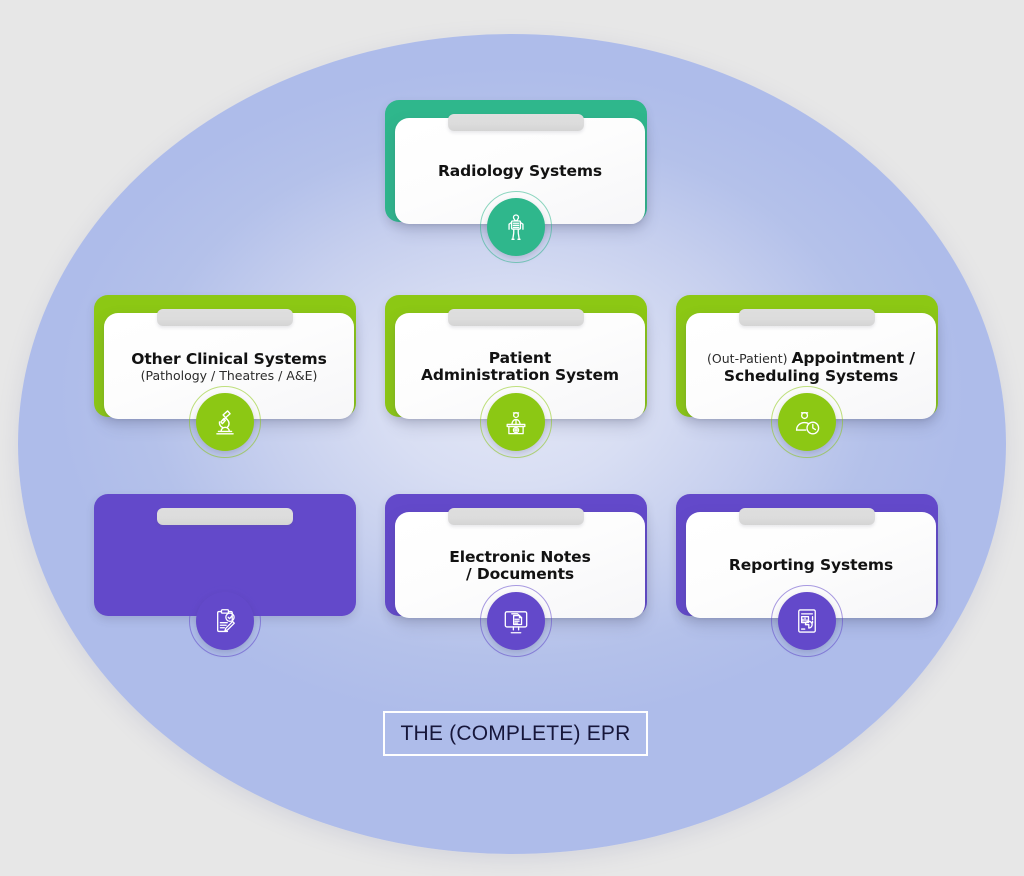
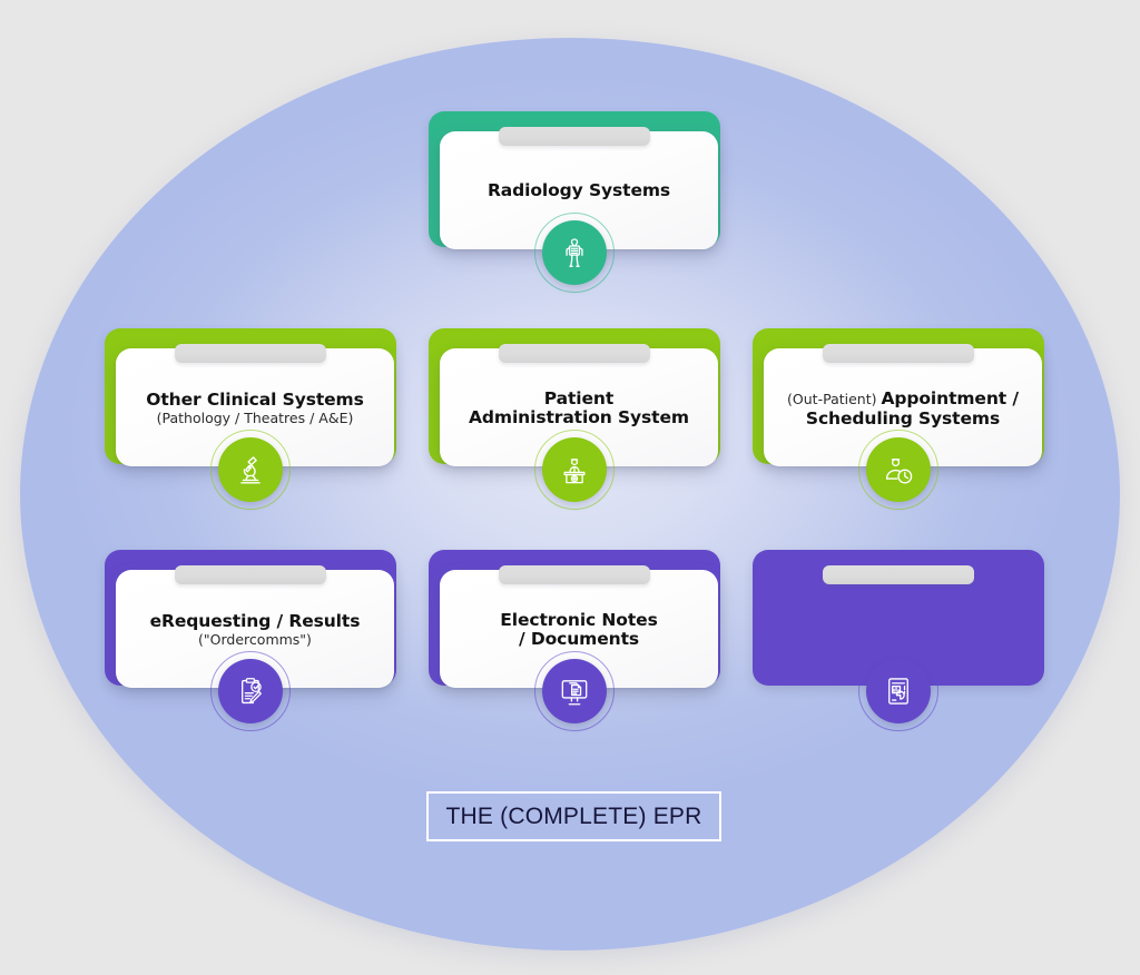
  Radiology Systems
  Other Clinical Systems
  (Pathology / Theatres / A&E)
  Patient
  Administration System
  (Out-Patient) Appointment / Scheduling Systems
+ eRequesting / Results
+ ("Ordercomms")
  Electronic Notes
  / Documents
- Reporting Systems
  THE (COMPLETE) EPR
